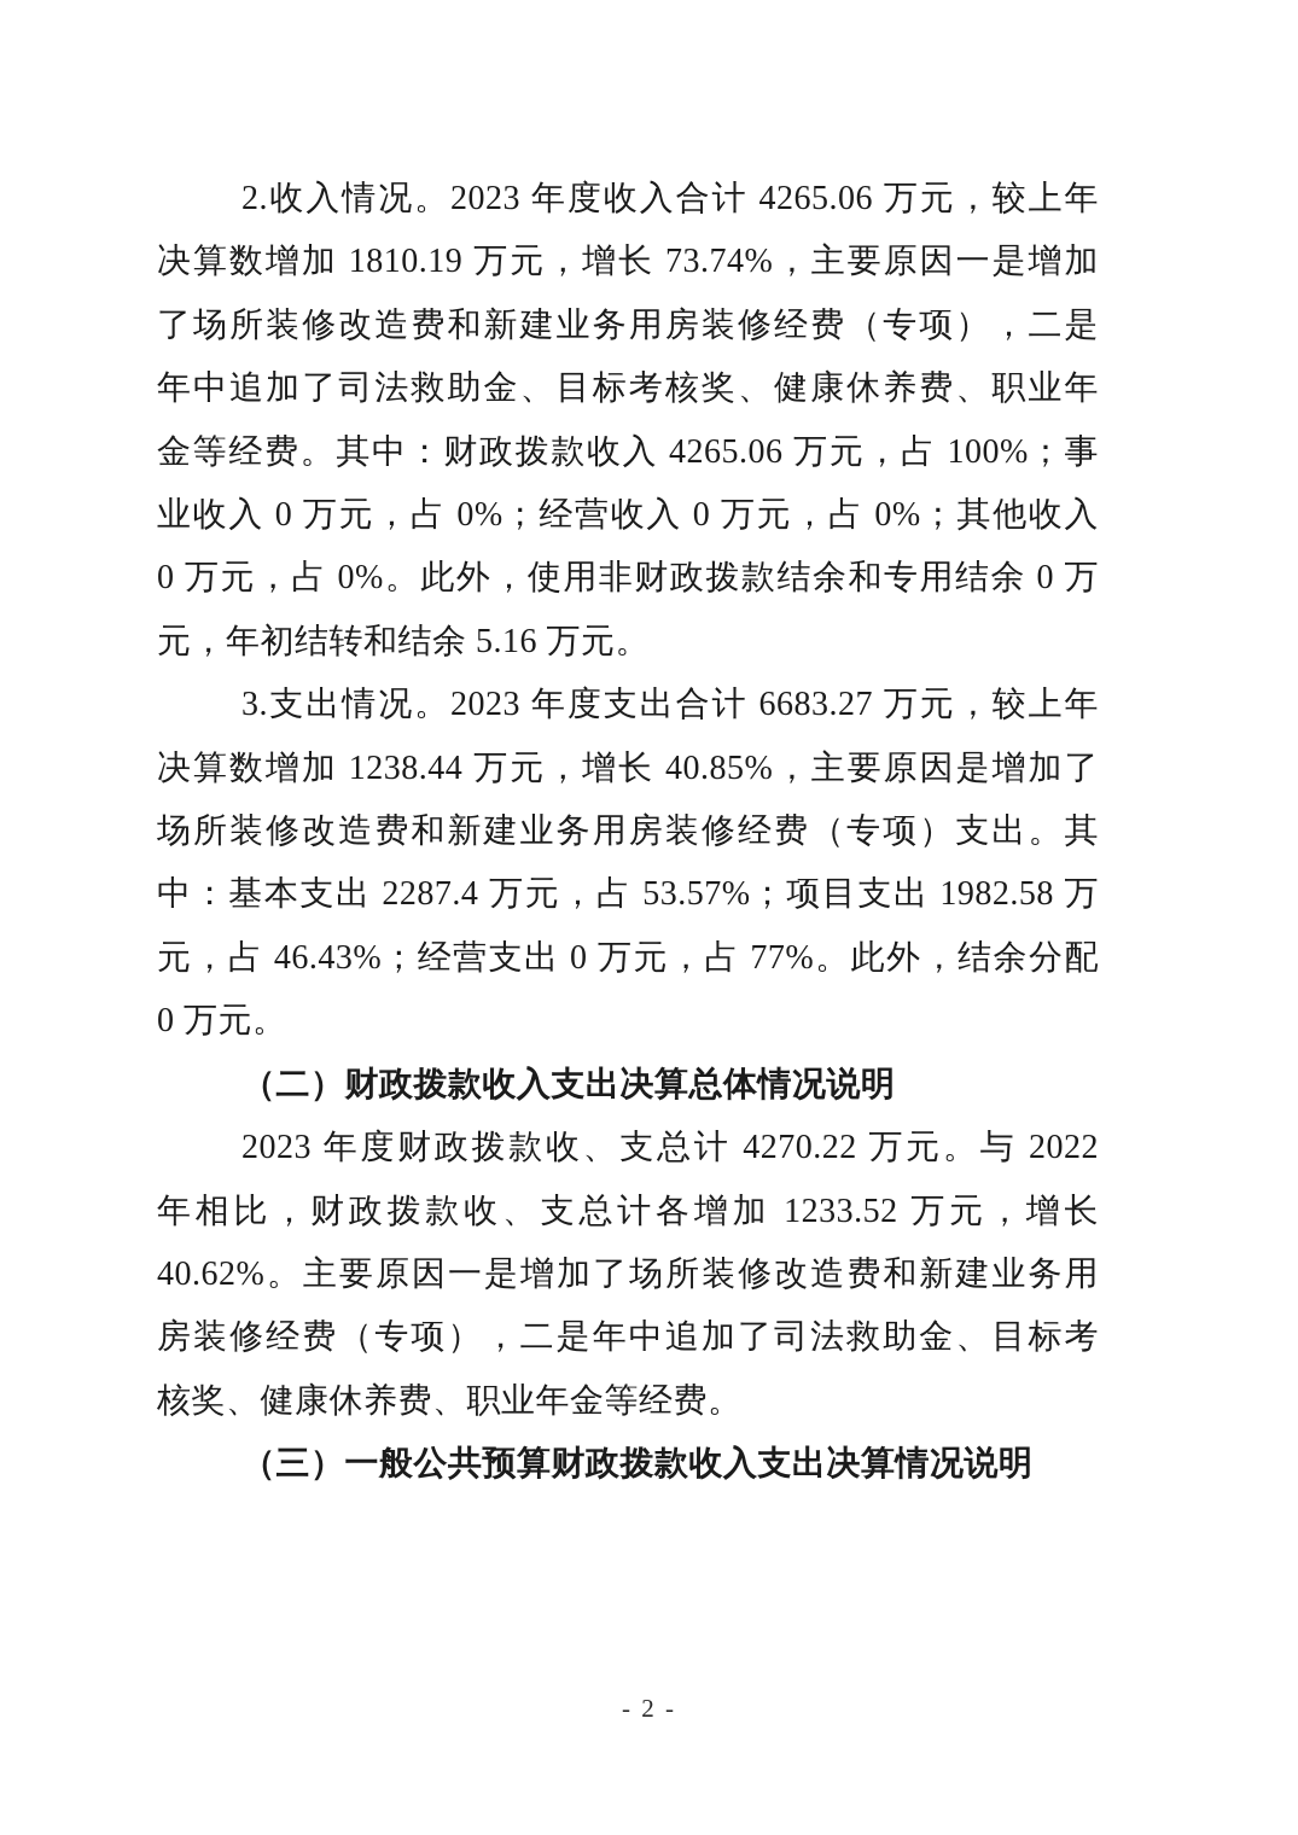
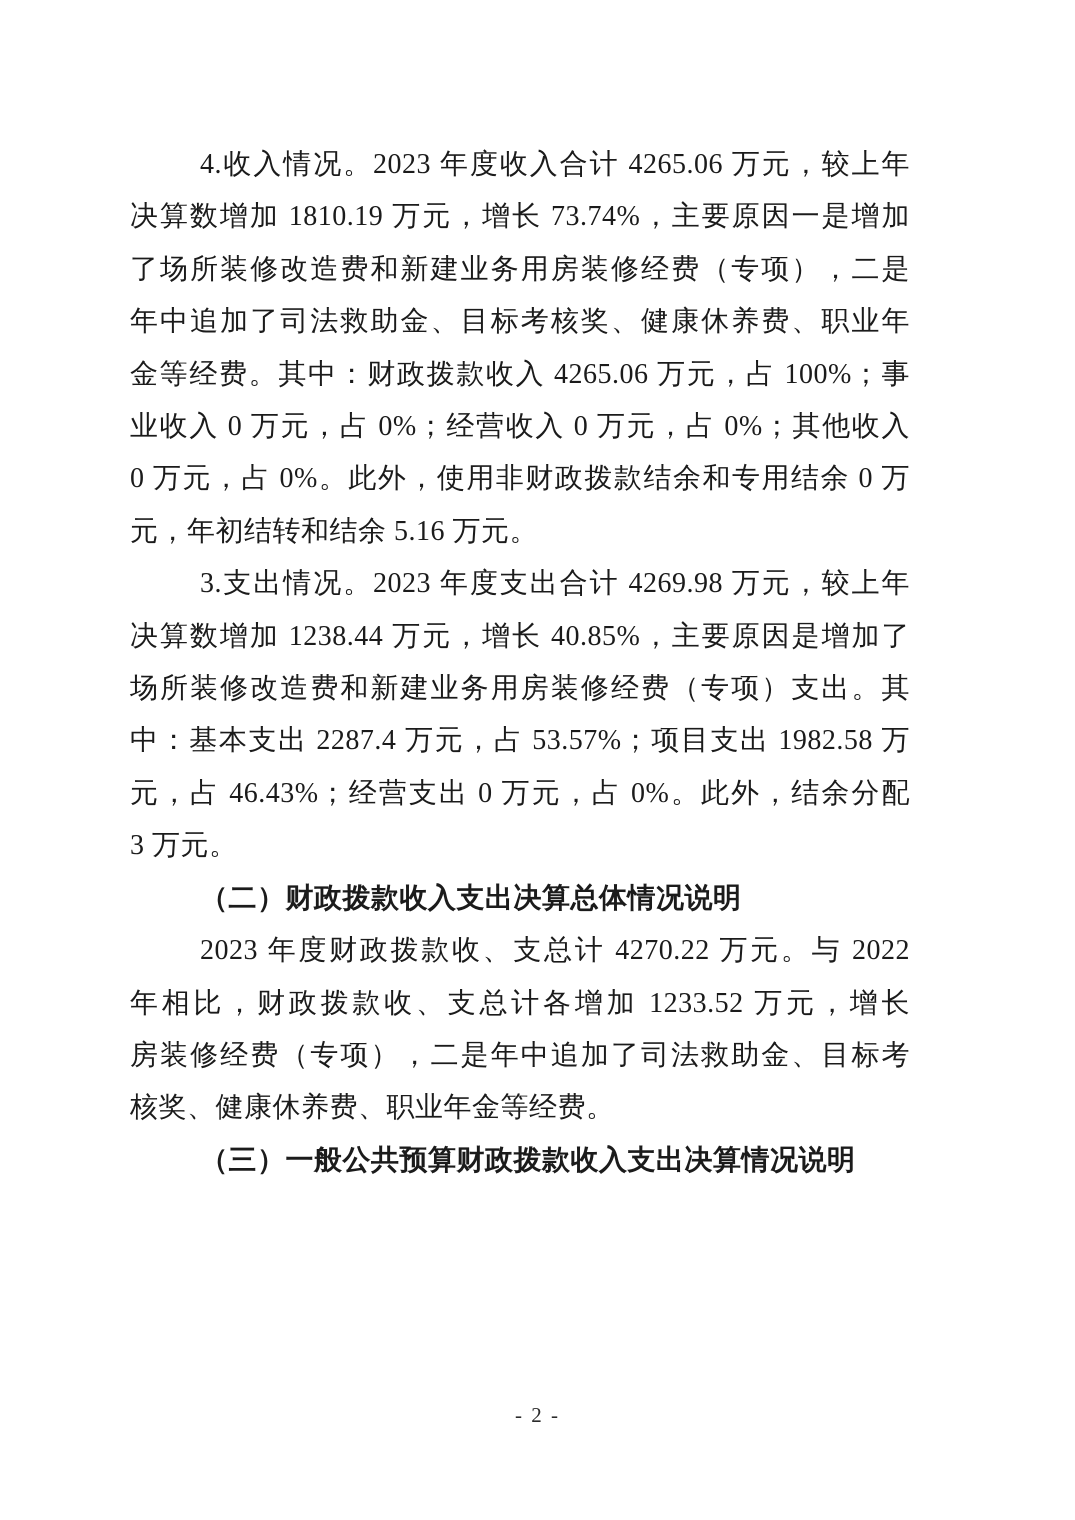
- 2.收入情况。2023 年度收入合计 4265.06 万元，较上年
+ 4.收入情况。2023 年度收入合计 4265.06 万元，较上年
  决算数增加 1810.19 万元，增长 73.74%，主要原因一是增加
  了场所装修改造费和新建业务用房装修经费（专项），二是
  年中追加了司法救助金、目标考核奖、健康休养费、职业年
  金等经费。其中：财政拨款收入 4265.06 万元，占 100%；事
  业收入 0 万元，占 0%；经营收入 0 万元，占 0%；其他收入
  0 万元，占 0%。此外，使用非财政拨款结余和专用结余 0 万
  元，年初结转和结余 5.16 万元。
- 3.支出情况。2023 年度支出合计 6683.27 万元，较上年
+ 3.支出情况。2023 年度支出合计 4269.98 万元，较上年
  决算数增加 1238.44 万元，增长 40.85%，主要原因是增加了
  场所装修改造费和新建业务用房装修经费（专项）支出。其
  中：基本支出 2287.4 万元，占 53.57%；项目支出 1982.58 万
- 元，占 46.43%；经营支出 0 万元，占 77%。此外，结余分配
+ 元，占 46.43%；经营支出 0 万元，占 0%。此外，结余分配
- 0 万元。
+ 3 万元。
  （二）财政拨款收入支出决算总体情况说明
  2023 年度财政拨款收、支总计 4270.22 万元。与 2022
  年相比，财政拨款收、支总计各增加 1233.52 万元，增长
- 40.62%。主要原因一是增加了场所装修改造费和新建业务用
  房装修经费（专项），二是年中追加了司法救助金、目标考
  核奖、健康休养费、职业年金等经费。
  （三）一般公共预算财政拨款收入支出决算情况说明
  - 2 -
